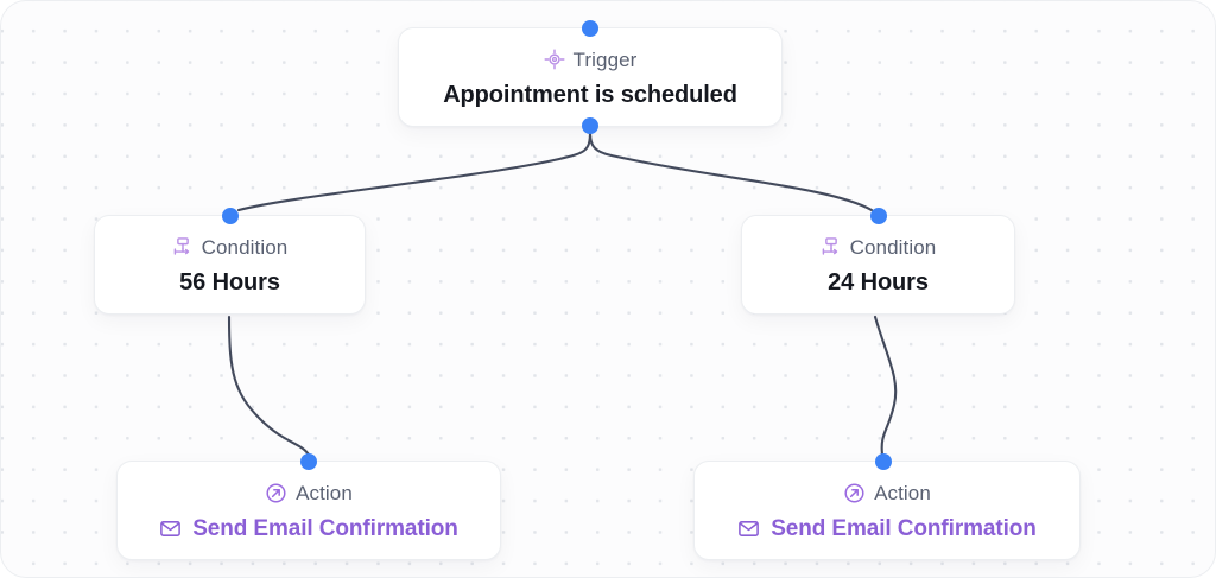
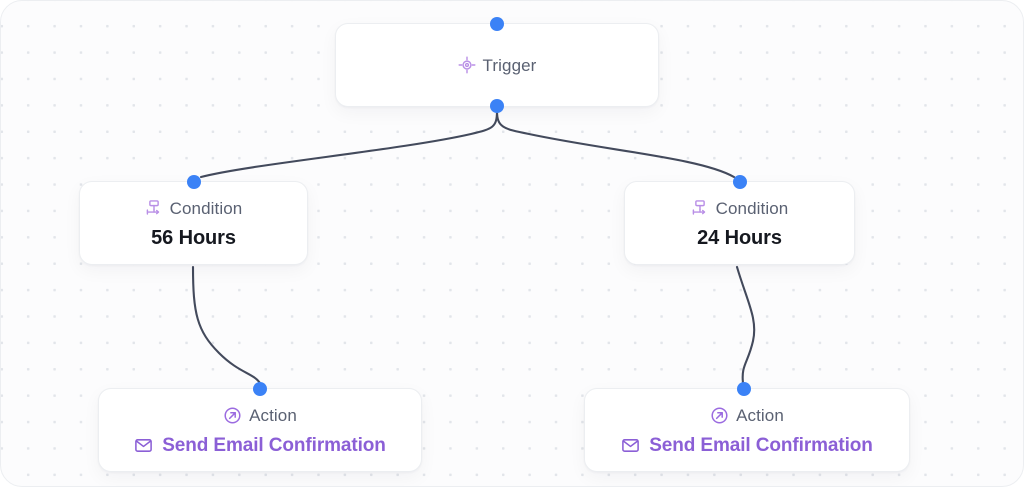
  Trigger
- Appointment is scheduled
  Condition
  56 Hours
  Condition
  24 Hours
  Action
  Send Email Confirmation
  Action
  Send Email Confirmation
